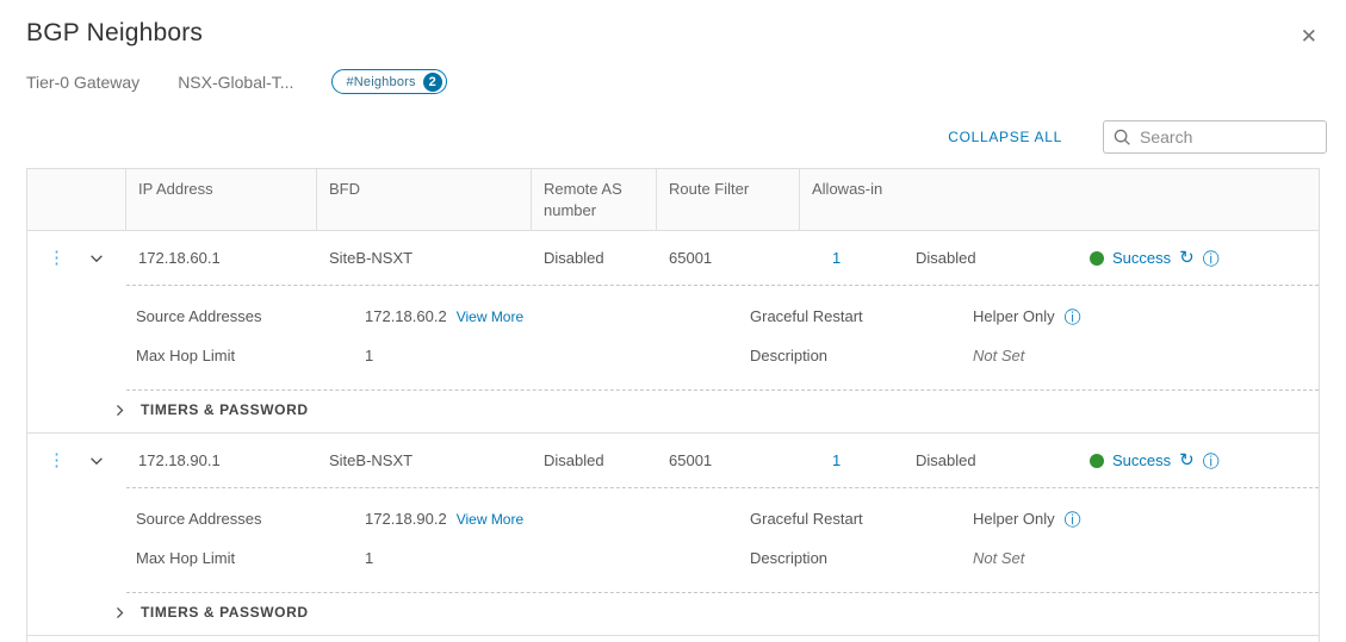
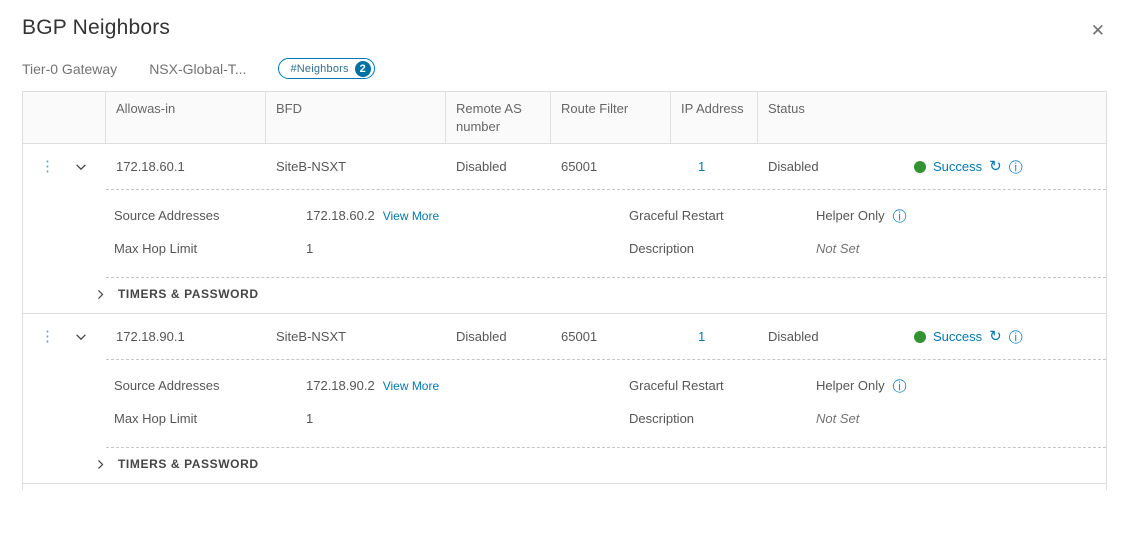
  BGP Neighbors
  ✕
  Tier-0 Gateway
  NSX-Global-T...
  #Neighbors
  2
- COLLAPSE ALL
- Search
- IP Address
+ Allowas-in
  BFD
  Remote AS number
  Route Filter
- Allowas-in
+ IP Address
+ Status
  ⋮
  172.18.60.1
  SiteB-NSXT
  Disabled
  65001
  1
  Disabled
  Success
  ↻
  ⓘ
  Source Addresses
  172.18.60.2
  View More
  Graceful Restart
  Helper Only
  ⓘ
  Max Hop Limit
  1
  Description
  Not Set
  TIMERS & PASSWORD
  ⋮
  172.18.90.1
  SiteB-NSXT
  Disabled
  65001
  1
  Disabled
  Success
  ↻
  ⓘ
  Source Addresses
  172.18.90.2
  View More
  Graceful Restart
  Helper Only
  ⓘ
  Max Hop Limit
  1
  Description
  Not Set
  TIMERS & PASSWORD
